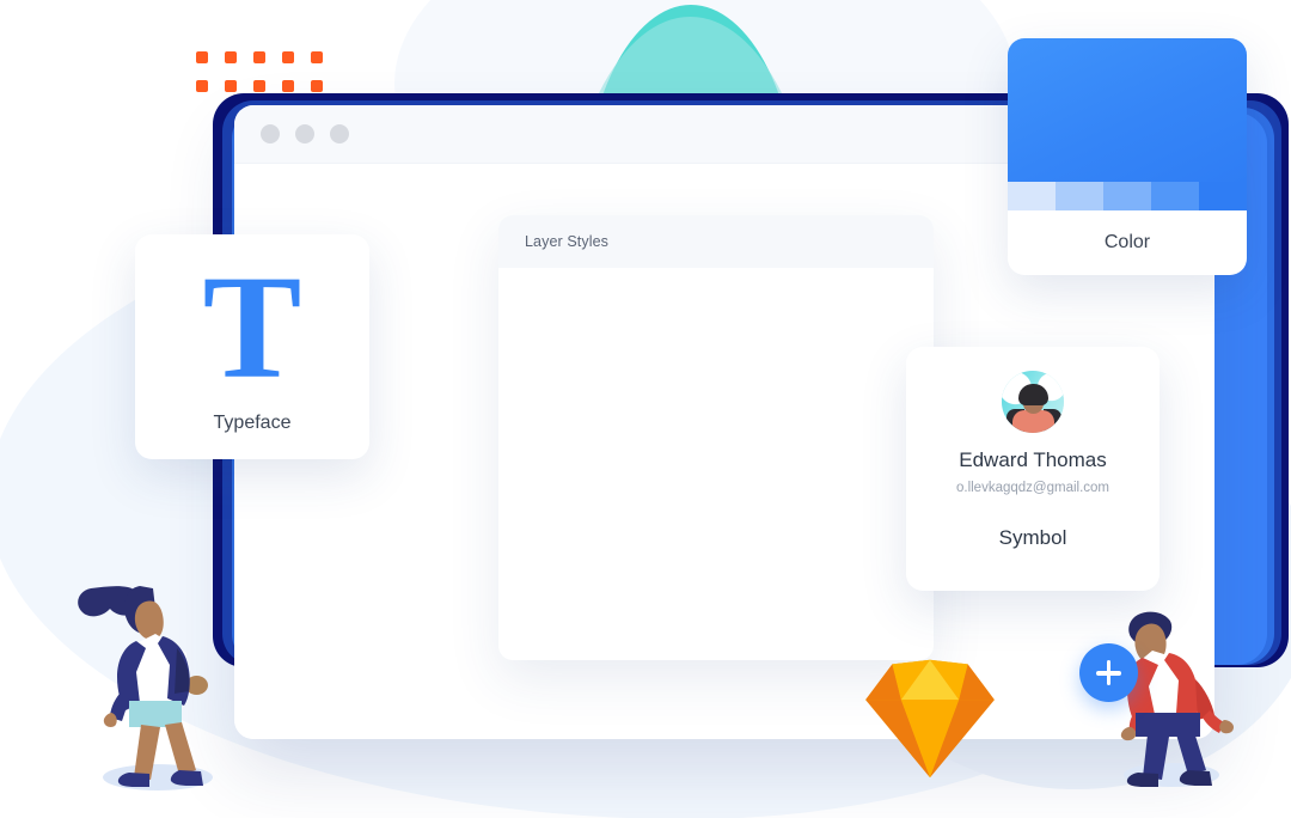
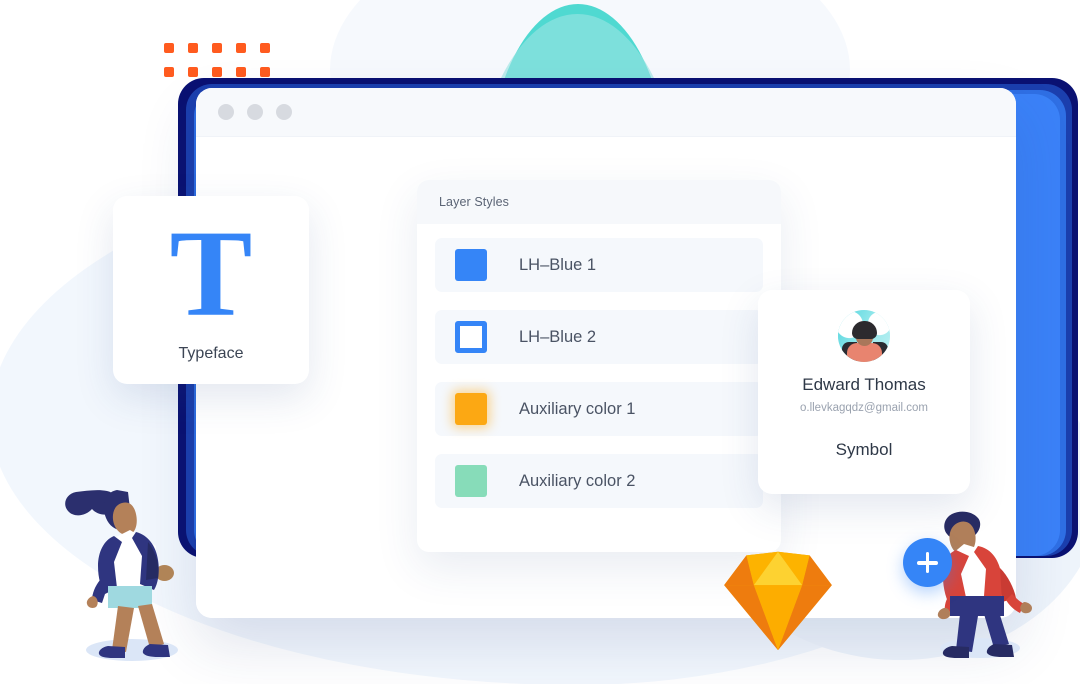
  Layer Styles
+ LH–Blue 1
+ LH–Blue 2
+ Auxiliary color 1
+ Auxiliary color 2
  T
  Typeface
- Color
  Edward Thomas
  o.llevkagqdz@gmail.com
  Symbol
